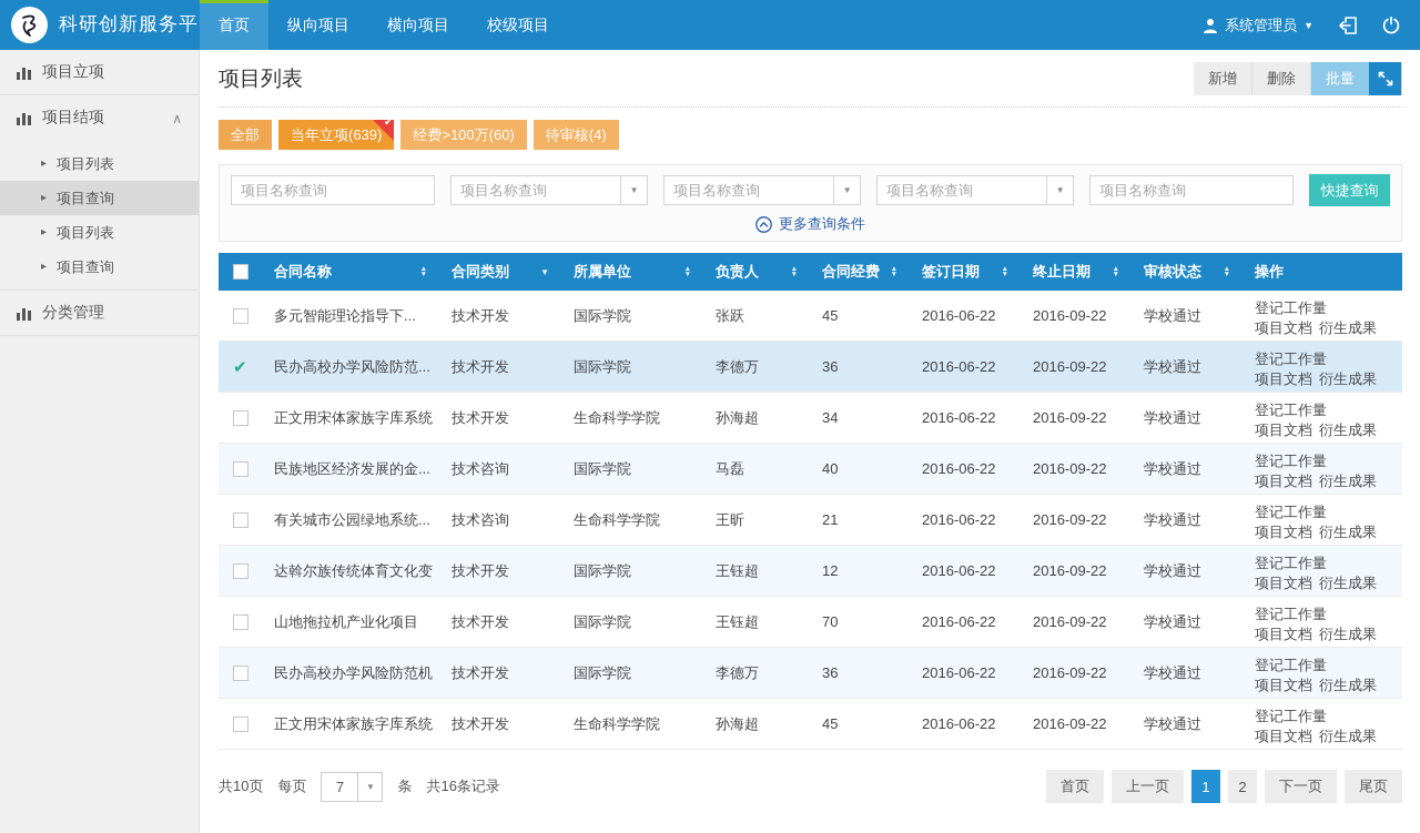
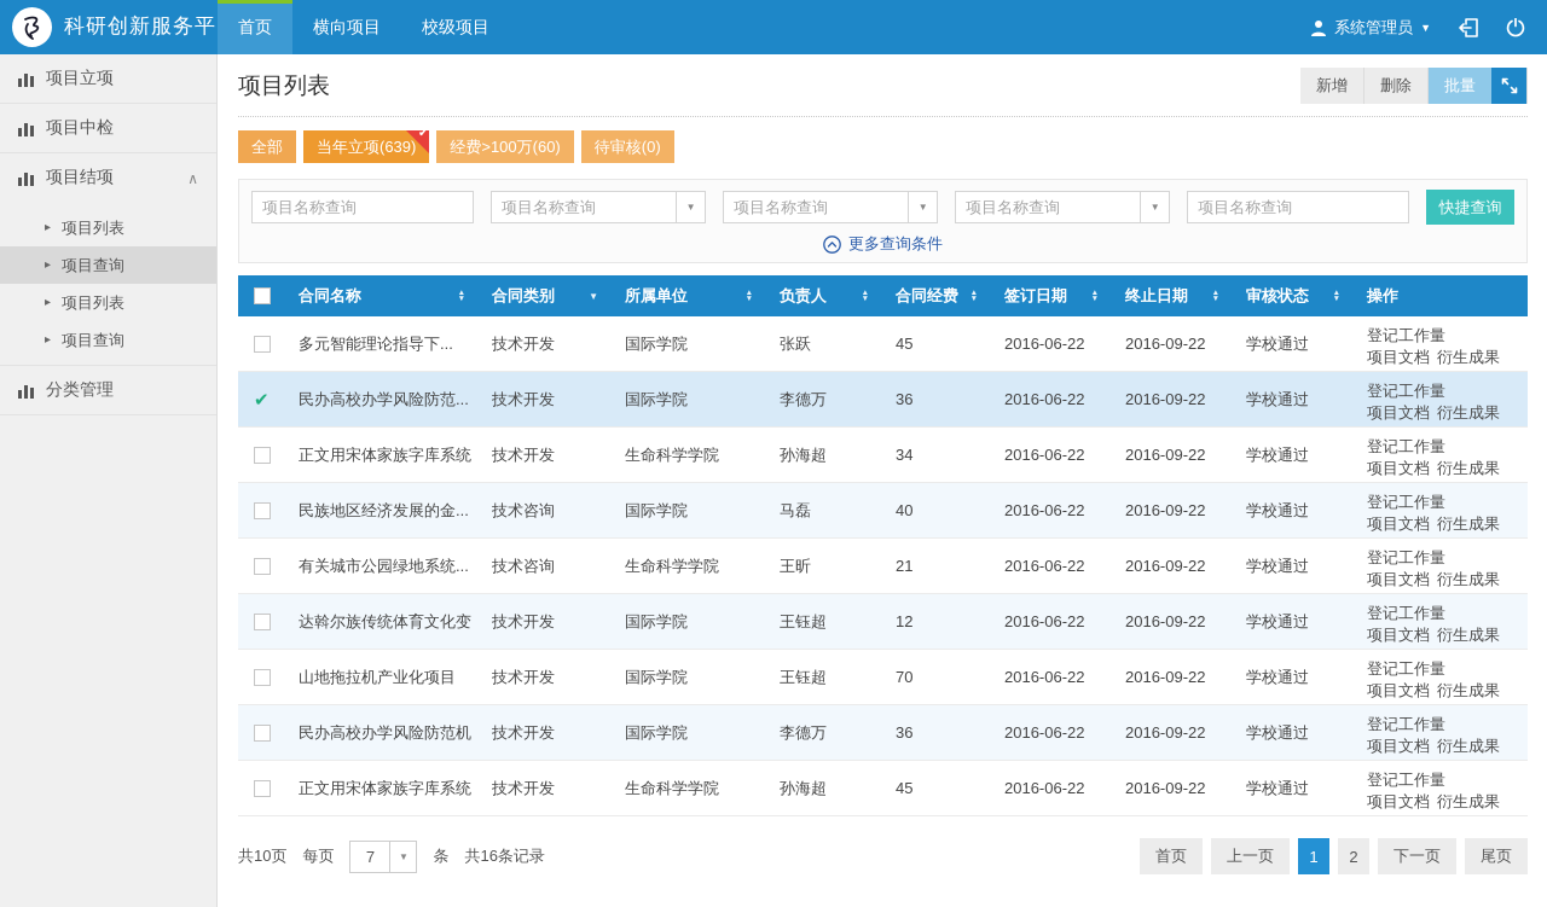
  科研创新服务平
  首页
- 纵向项目
  横向项目
  校级项目
  系统管理员
  ▼
  项目立项
+ 项目中检
  项目结项
  ∧
  ▸
  项目列表
  ▸
  项目查询
  ▸
  项目列表
  ▸
  项目查询
  分类管理
  项目列表
  新增
  删除
  批量
  全部
  当年立项(639)
  ✔
  经费>100万(60)
- 待审核(4)
+ 待审核(0)
  项目名称查询
  项目名称查询
  ▼
  项目名称查询
  ▼
  项目名称查询
  ▼
  项目名称查询
  快捷查询
  更多查询条件
  合同名称
  合同类别
  ▼
  所属单位
  负责人
  合同经费
  签订日期
  终止日期
  审核状态
  操作
  多元智能理论指导下...
  技术开发
  国际学院
  张跃
  45
  2016-06-22
  2016-09-22
  学校通过
  登记工作量
  项目文档 衍生成果
  ✔
  民办高校办学风险防范...
  技术开发
  国际学院
  李德万
  36
  2016-06-22
  2016-09-22
  学校通过
  登记工作量
  项目文档 衍生成果
  正文用宋体家族字库系统
  技术开发
  生命科学学院
  孙海超
  34
  2016-06-22
  2016-09-22
  学校通过
  登记工作量
  项目文档 衍生成果
  民族地区经济发展的金...
  技术咨询
  国际学院
  马磊
  40
  2016-06-22
  2016-09-22
  学校通过
  登记工作量
  项目文档 衍生成果
  有关城市公园绿地系统...
  技术咨询
  生命科学学院
  王昕
  21
  2016-06-22
  2016-09-22
  学校通过
  登记工作量
  项目文档 衍生成果
  达斡尔族传统体育文化变
  技术开发
  国际学院
  王钰超
  12
  2016-06-22
  2016-09-22
  学校通过
  登记工作量
  项目文档 衍生成果
  山地拖拉机产业化项目
  技术开发
  国际学院
  王钰超
  70
  2016-06-22
  2016-09-22
  学校通过
  登记工作量
  项目文档 衍生成果
  民办高校办学风险防范机
  技术开发
  国际学院
  李德万
  36
  2016-06-22
  2016-09-22
  学校通过
  登记工作量
  项目文档 衍生成果
  正文用宋体家族字库系统
  技术开发
  生命科学学院
  孙海超
  45
  2016-06-22
  2016-09-22
  学校通过
  登记工作量
  项目文档 衍生成果
  共10页
  每页
  7
  ▼
  条
  共16条记录
  首页
  上一页
  1
  2
  下一页
  尾页
